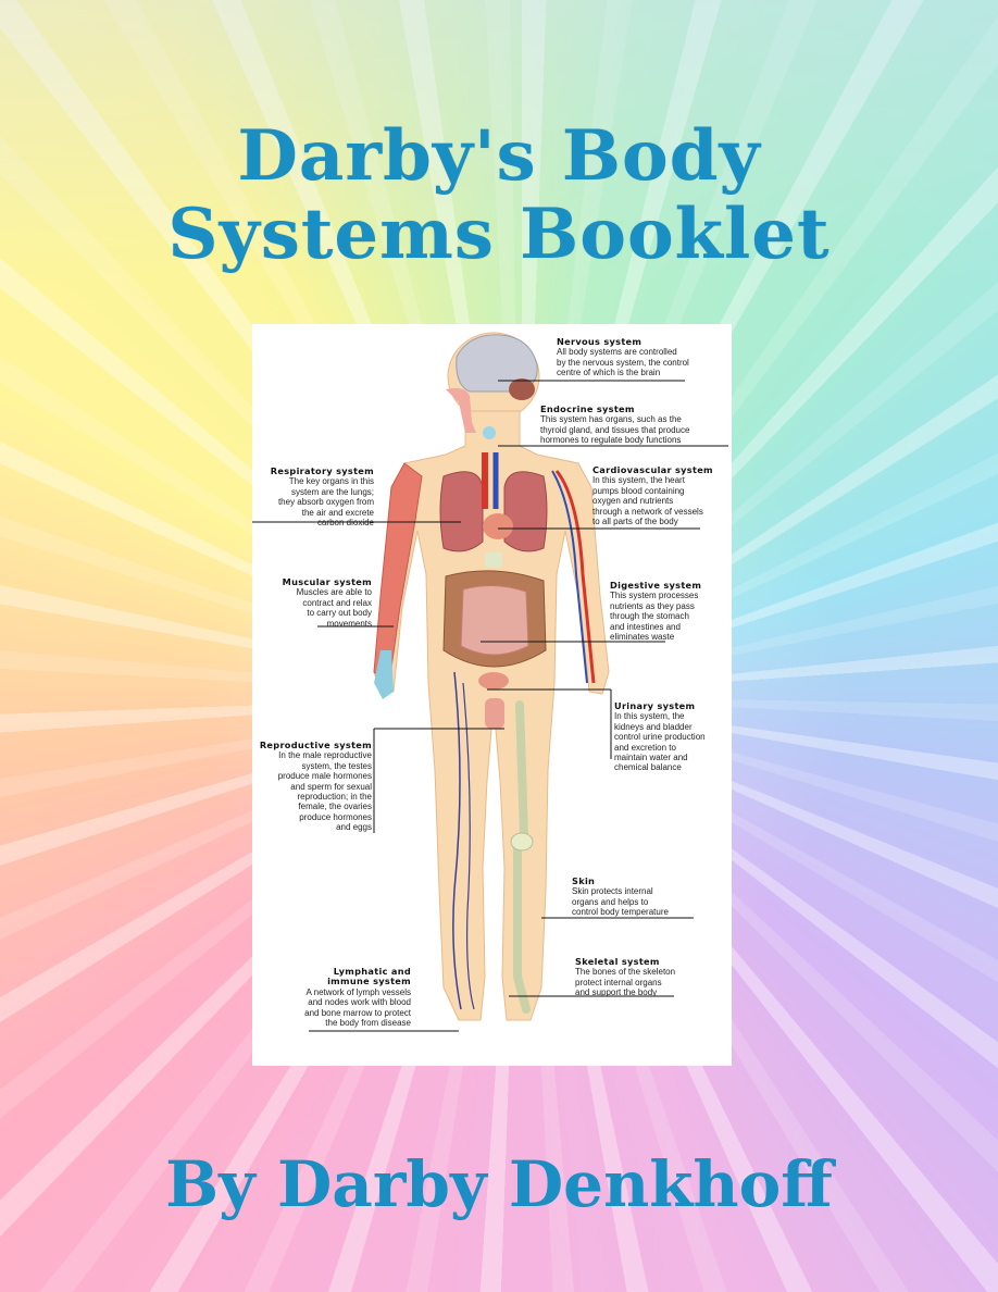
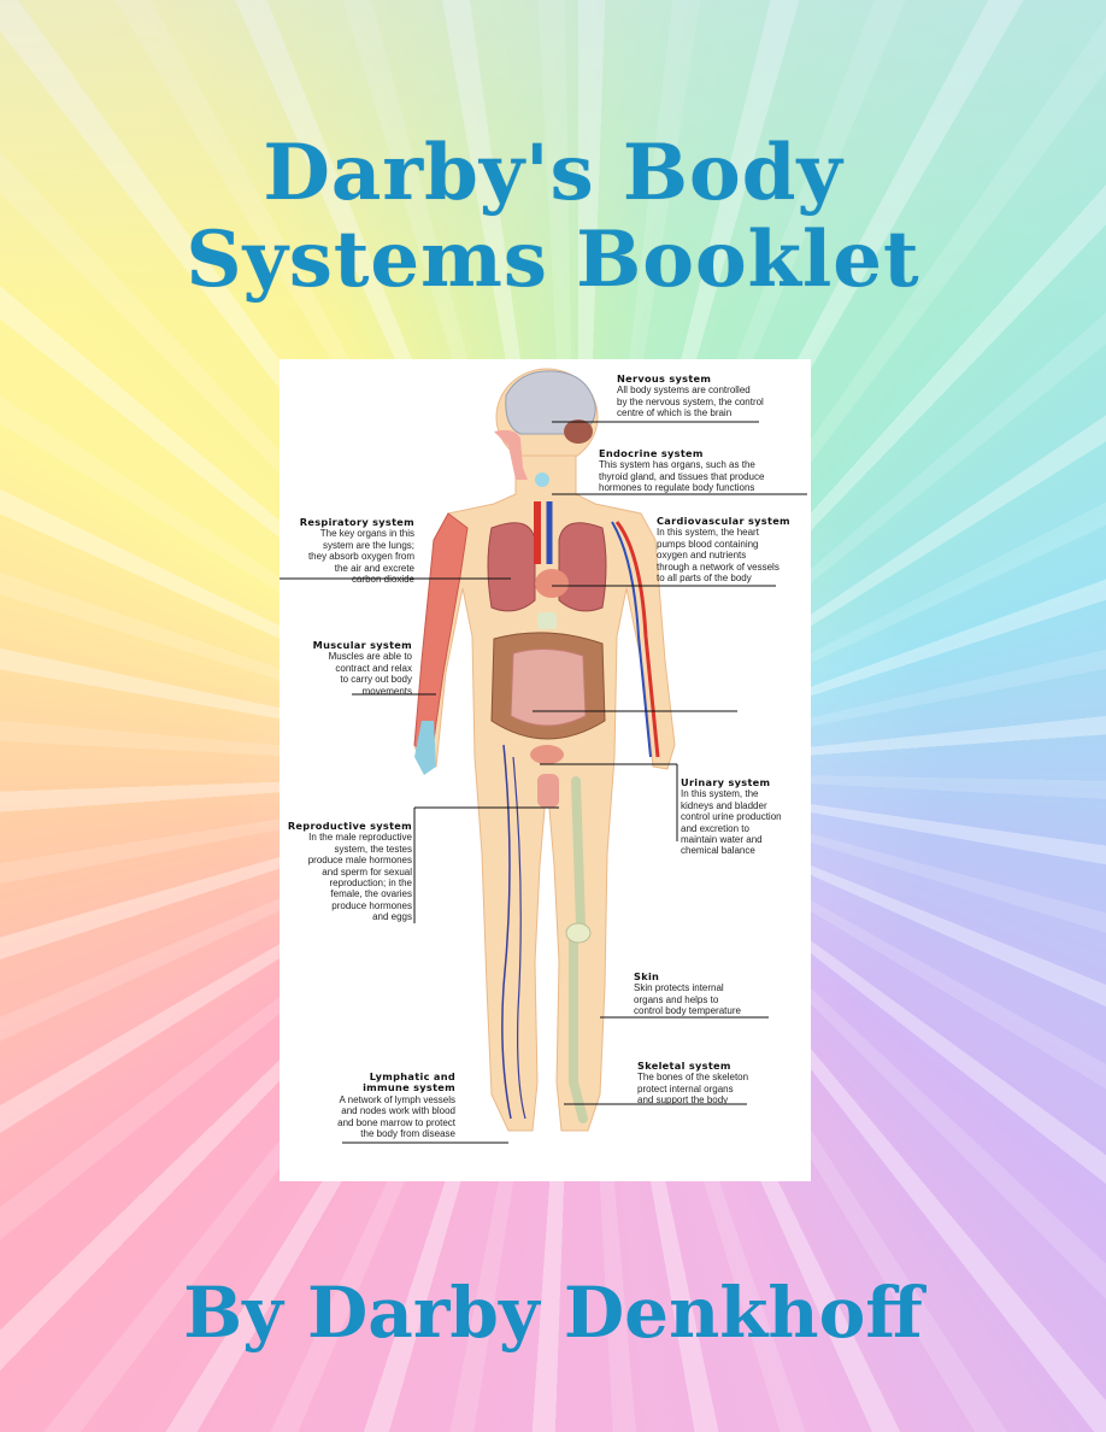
  Darby's Body
  Systems Booklet
  Nervous system
  All body systems are controlled
  by the nervous system, the control
  centre of which is the brain
  Endocrine system
  This system has organs, such as the
  thyroid gland, and tissues that produce
  hormones to regulate body functions
  Respiratory system
  The key organs in this
  system are the lungs;
  they absorb oxygen from
  the air and excrete
  carbon dioxide
  Cardiovascular system
  In this system, the heart
  pumps blood containing
  oxygen and nutrients
  through a network of vessels
  to all parts of the body
  Muscular system
  Muscles are able to
  contract and relax
  to carry out body
  movements
- Digestive system
- This system processes
- nutrients as they pass
- through the stomach
- and intestines and
- eliminates waste
  Urinary system
  In this system, the
  kidneys and bladder
  control urine production
  and excretion to
  maintain water and
  chemical balance
  Reproductive system
  In the male reproductive
  system, the testes
  produce male hormones
  and sperm for sexual
  reproduction; in the
  female, the ovaries
  produce hormones
  and eggs
  Skin
  Skin protects internal
  organs and helps to
  control body temperature
  Skeletal system
  The bones of the skeleton
  protect internal organs
  and support the body
  Lymphatic and
  immune system
  A network of lymph vessels
  and nodes work with blood
  and bone marrow to protect
  the body from disease
  By Darby Denkhoff
